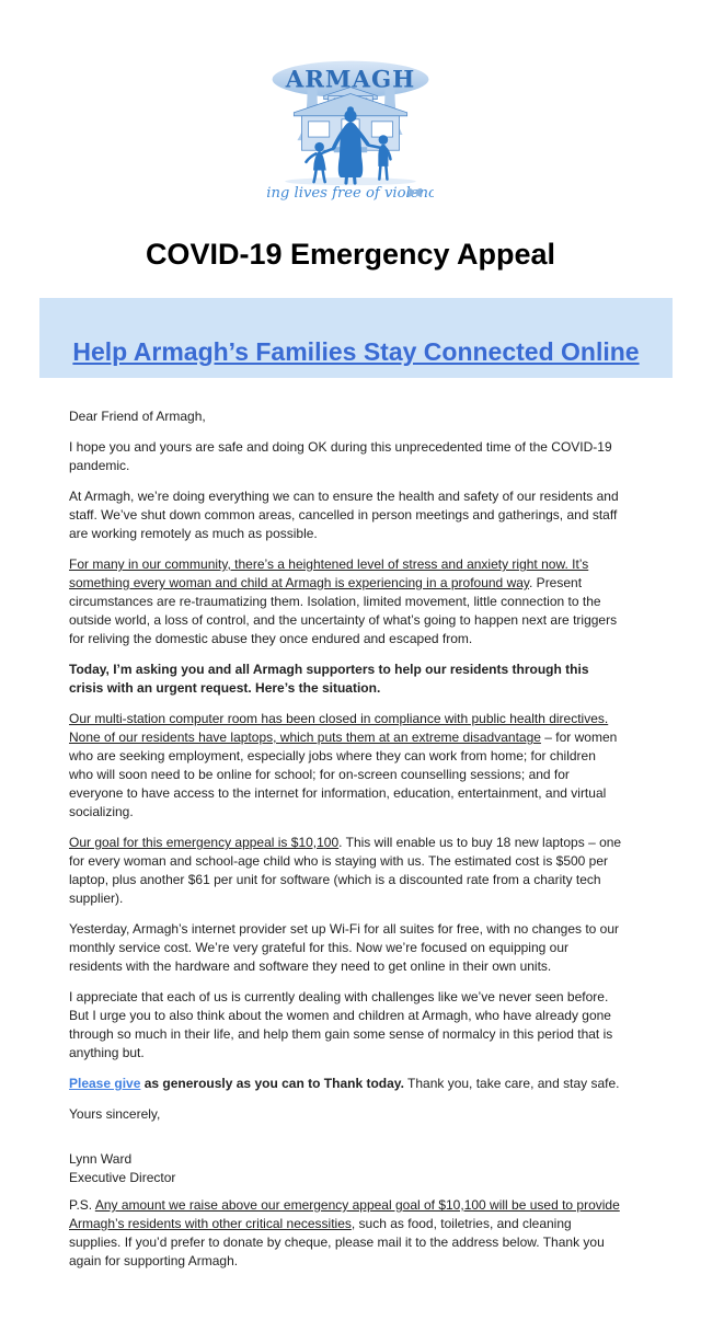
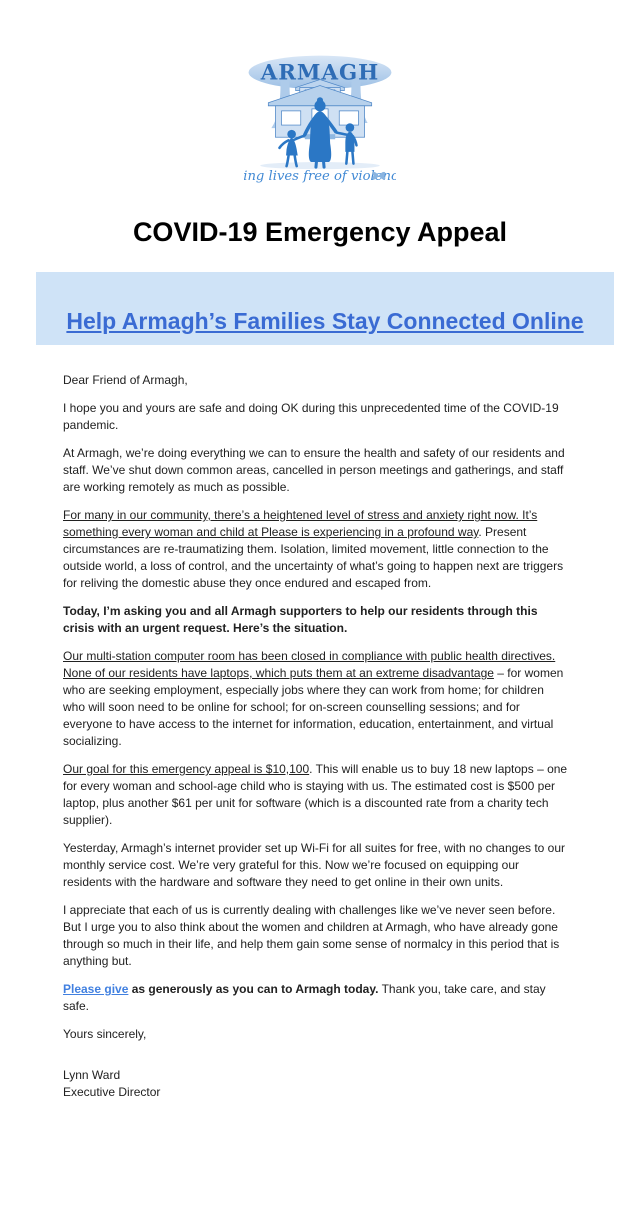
  ARMAGH
  ing lives free of violenc
  COVID-19 Emergency Appeal
  Help Armagh’s Families Stay Connected Online
  Dear Friend of Armagh,
  I hope you and yours are safe and doing OK during this unprecedented time of the COVID-19 pandemic.
  At Armagh, we’re doing everything we can to ensure the health and safety of our residents and staff. We’ve shut down common areas, cancelled in person meetings and gatherings, and staff are working remotely as much as possible.
- For many in our community, there’s a heightened level of stress and anxiety right now. It’s something every woman and child at Armagh is experiencing in a profound way. Present circumstances are re-traumatizing them. Isolation, limited movement, little connection to the outside world, a loss of control, and the uncertainty of what’s going to happen next are triggers for reliving the domestic abuse they once endured and escaped from.
+ For many in our community, there’s a heightened level of stress and anxiety right now. It’s something every woman and child at Please is experiencing in a profound way. Present circumstances are re-traumatizing them. Isolation, limited movement, little connection to the outside world, a loss of control, and the uncertainty of what’s going to happen next are triggers for reliving the domestic abuse they once endured and escaped from.
  Today, I’m asking you and all Armagh supporters to help our residents through this crisis with an urgent request. Here’s the situation.
  Our multi-station computer room has been closed in compliance with public health directives. None of our residents have laptops, which puts them at an extreme disadvantage – for women who are seeking employment, especially jobs where they can work from home; for children who will soon need to be online for school; for on-screen counselling sessions; and for everyone to have access to the internet for information, education, entertainment, and virtual socializing.
  Our goal for this emergency appeal is $10,100. This will enable us to buy 18 new laptops – one for every woman and school-age child who is staying with us. The estimated cost is $500 per laptop, plus another $61 per unit for software (which is a discounted rate from a charity tech supplier).
  Yesterday, Armagh’s internet provider set up Wi-Fi for all suites for free, with no changes to our monthly service cost. We’re very grateful for this. Now we’re focused on equipping our residents with the hardware and software they need to get online in their own units.
  I appreciate that each of us is currently dealing with challenges like we’ve never seen before. But I urge you to also think about the women and children at Armagh, who have already gone through so much in their life, and help them gain some sense of normalcy in this period that is anything but.
- Please give as generously as you can to Thank today. Thank you, take care, and stay safe.
+ Please give as generously as you can to Armagh today. Thank you, take care, and stay safe.
  Yours sincerely,
  Lynn Ward
  Executive Director
- P.S. Any amount we raise above our emergency appeal goal of $10,100 will be used to provide Armagh’s residents with other critical necessities, such as food, toiletries, and cleaning supplies. If you’d prefer to donate by cheque, please mail it to the address below. Thank you again for supporting Armagh.
